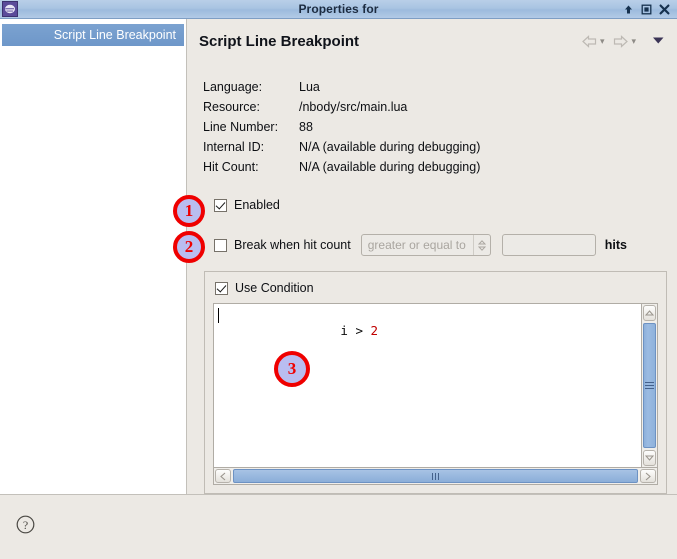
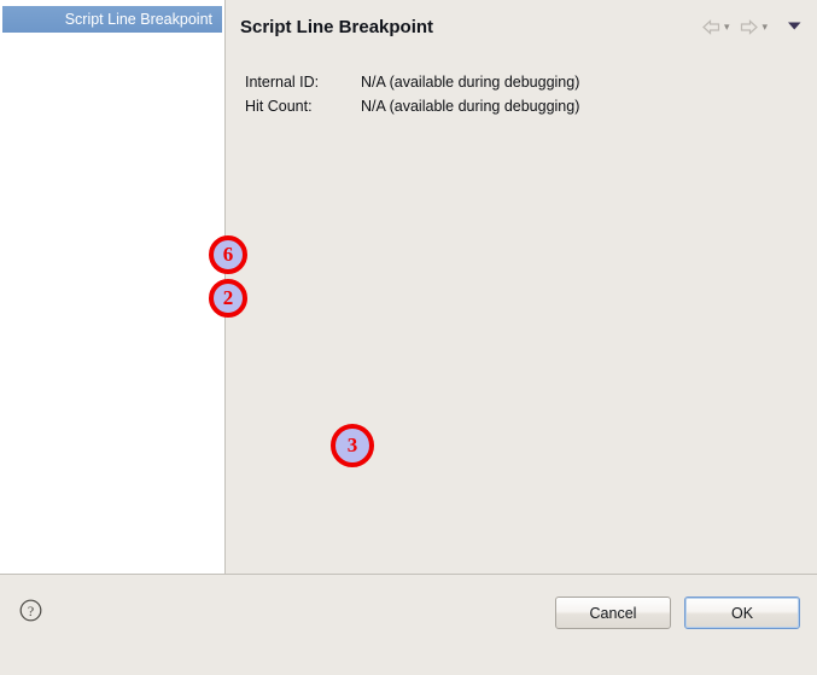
- Properties for
  Script Line Breakpoint
  Script Line Breakpoint
  ▾
  ▾
- Language:
- Lua
- Resource:
- /nbody/src/main.lua
- Line Number:
- 88
  Internal ID:
  N/A (available during debugging)
  Hit Count:
  N/A (available during debugging)
- Enabled
- Break when hit count
- greater or equal to
- hits
- Use Condition
- i > 2
  ?
+ Cancel
+ OK
- 1
+ 6
  2
  3
